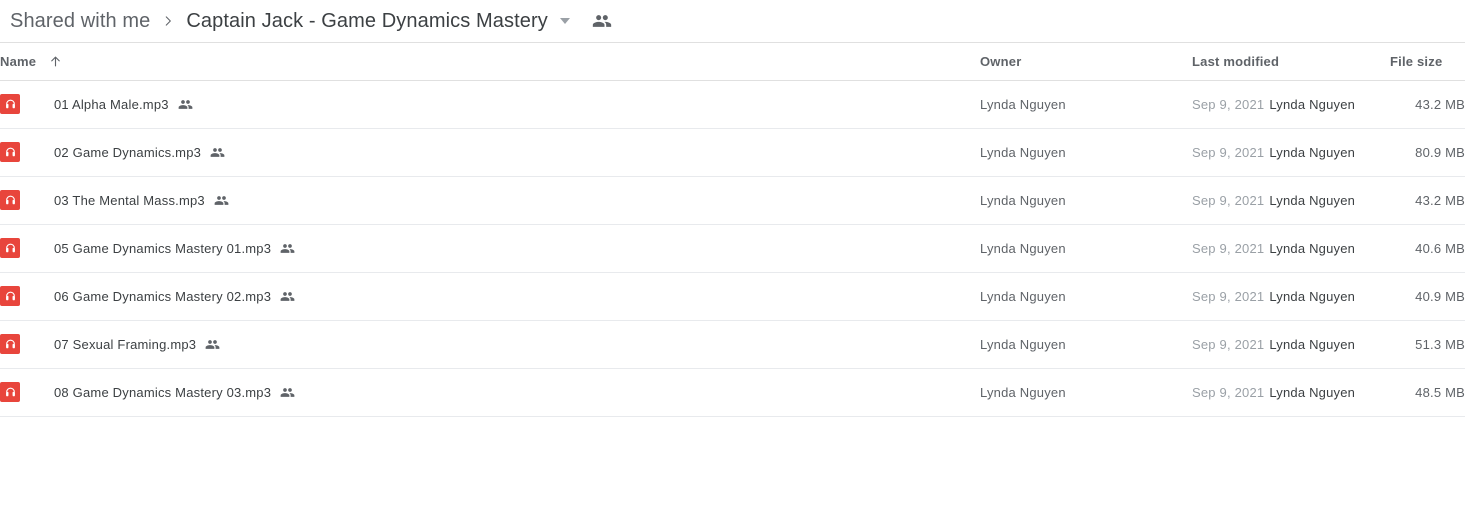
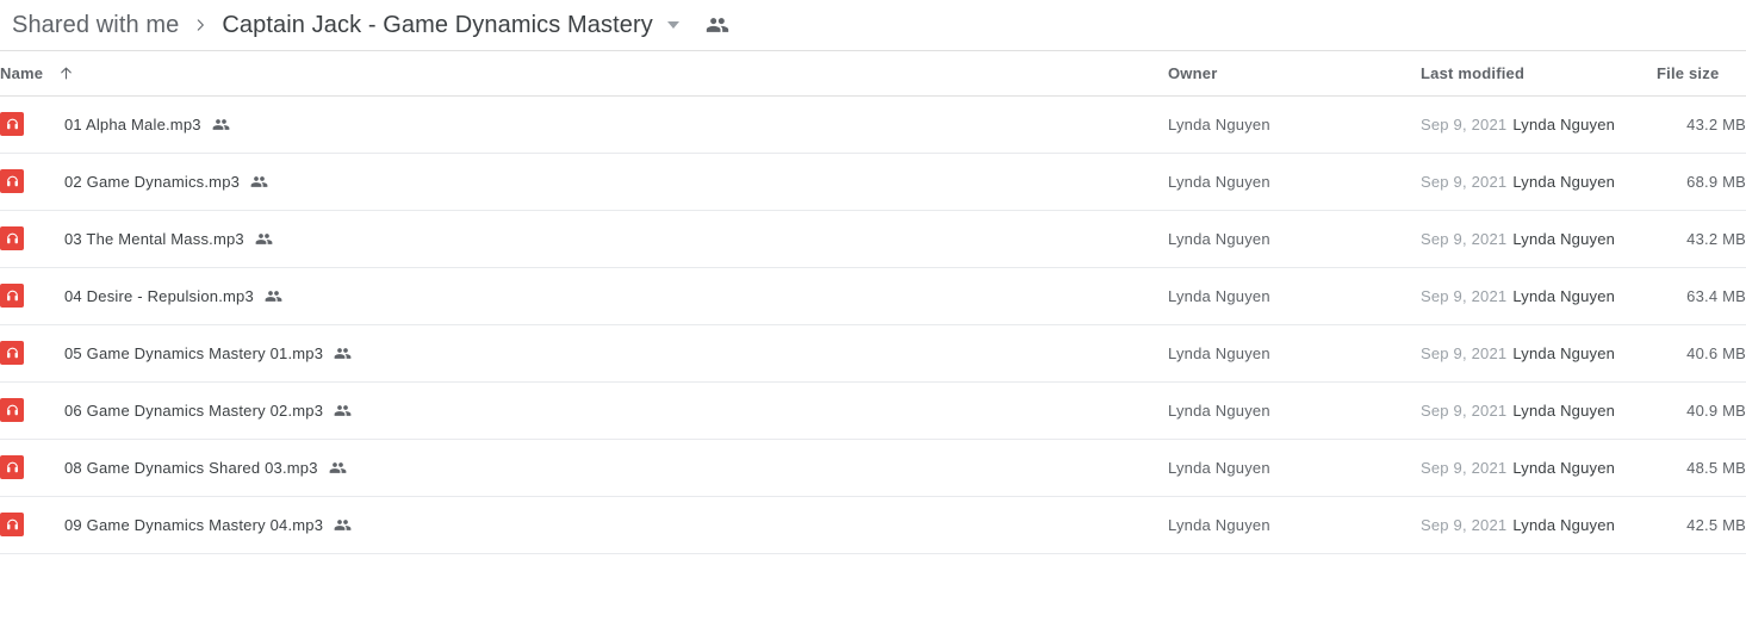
  Shared with me
  Captain Jack - Game Dynamics Mastery
  Name	Owner	Last modified	File size
  01 Alpha Male.mp3	Lynda Nguyen	Sep 9, 2021 Lynda Nguyen	43.2 MB
- 02 Game Dynamics.mp3	Lynda Nguyen	Sep 9, 2021 Lynda Nguyen	80.9 MB
+ 02 Game Dynamics.mp3	Lynda Nguyen	Sep 9, 2021 Lynda Nguyen	68.9 MB
  03 The Mental Mass.mp3	Lynda Nguyen	Sep 9, 2021 Lynda Nguyen	43.2 MB
+ 04 Desire - Repulsion.mp3	Lynda Nguyen	Sep 9, 2021 Lynda Nguyen	63.4 MB
  05 Game Dynamics Mastery 01.mp3	Lynda Nguyen	Sep 9, 2021 Lynda Nguyen	40.6 MB
  06 Game Dynamics Mastery 02.mp3	Lynda Nguyen	Sep 9, 2021 Lynda Nguyen	40.9 MB
- 07 Sexual Framing.mp3	Lynda Nguyen	Sep 9, 2021 Lynda Nguyen	51.3 MB
- 08 Game Dynamics Mastery 03.mp3	Lynda Nguyen	Sep 9, 2021 Lynda Nguyen	48.5 MB
+ 08 Game Dynamics Shared 03.mp3	Lynda Nguyen	Sep 9, 2021 Lynda Nguyen	48.5 MB
+ 09 Game Dynamics Mastery 04.mp3	Lynda Nguyen	Sep 9, 2021 Lynda Nguyen	42.5 MB
